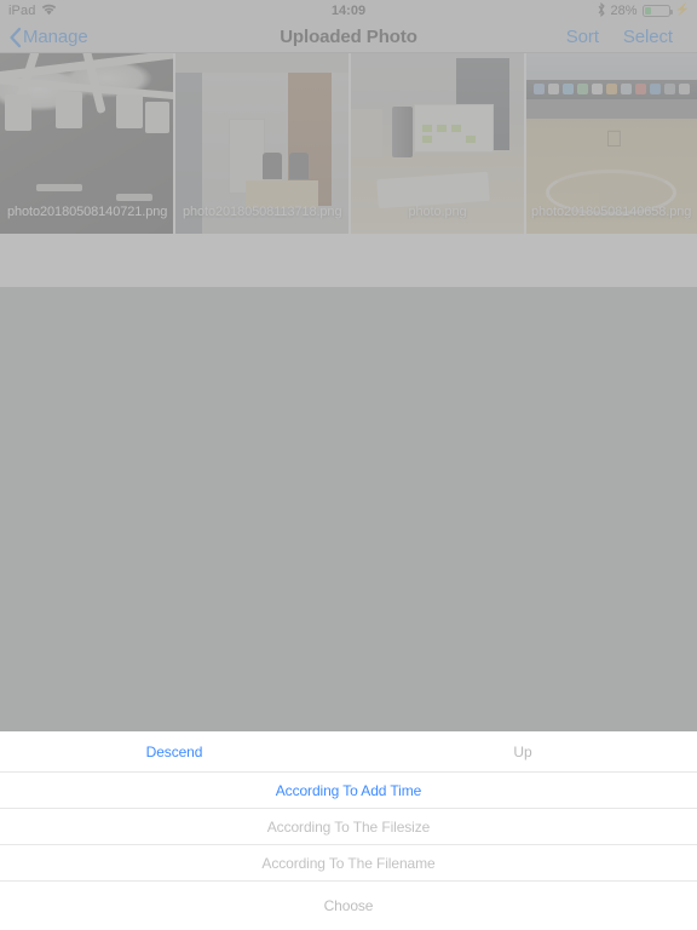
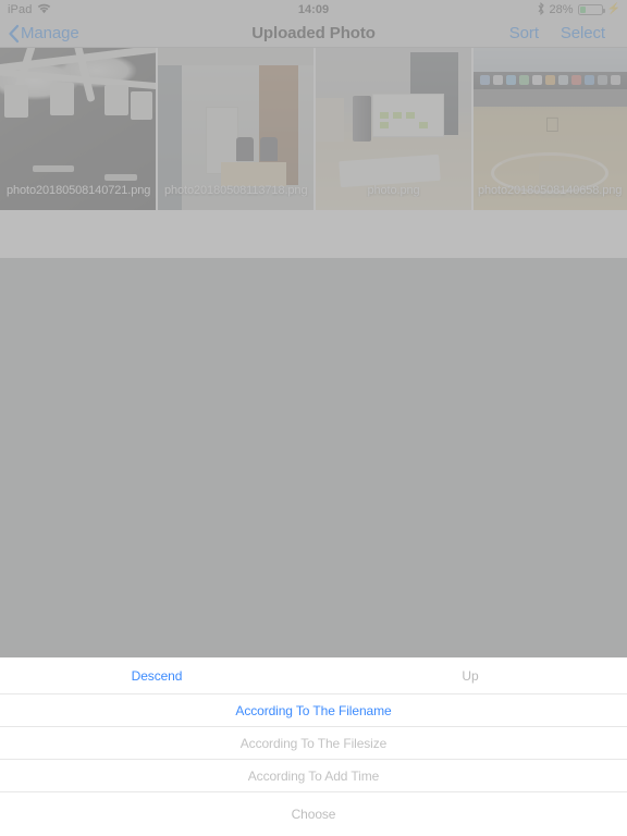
  iPad
  14:09
  28%
  ⚡
  Manage
  Uploaded Photo
  Sort
  Select
  photo20180508140721.png
  photo20180508113718.png
  photo.png
  photo20180508140658.png
  Descend
  Up
- According To Add Time
+ According To The Filename
  According To The Filesize
- According To The Filename
+ According To Add Time
  Choose
